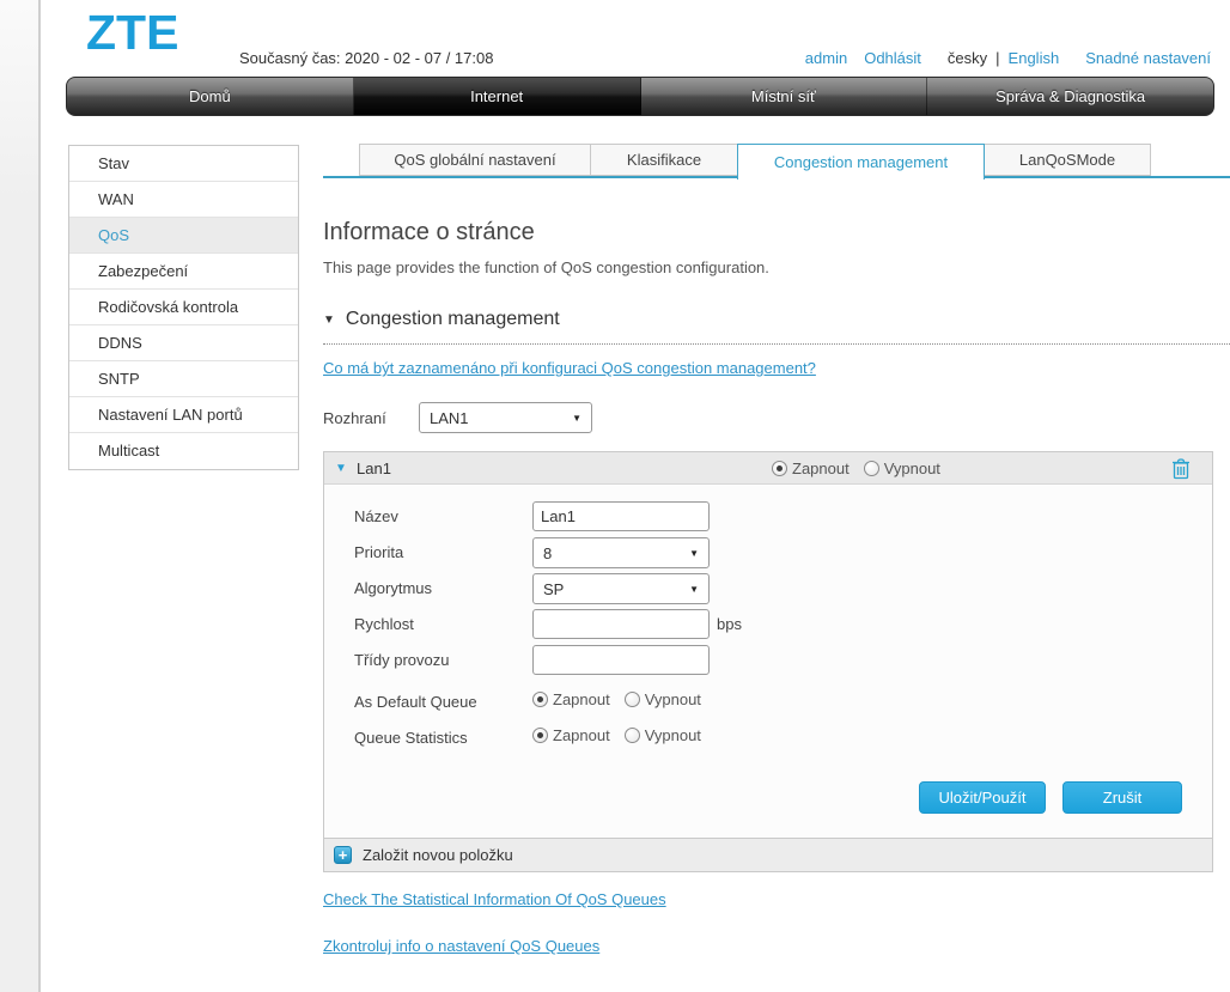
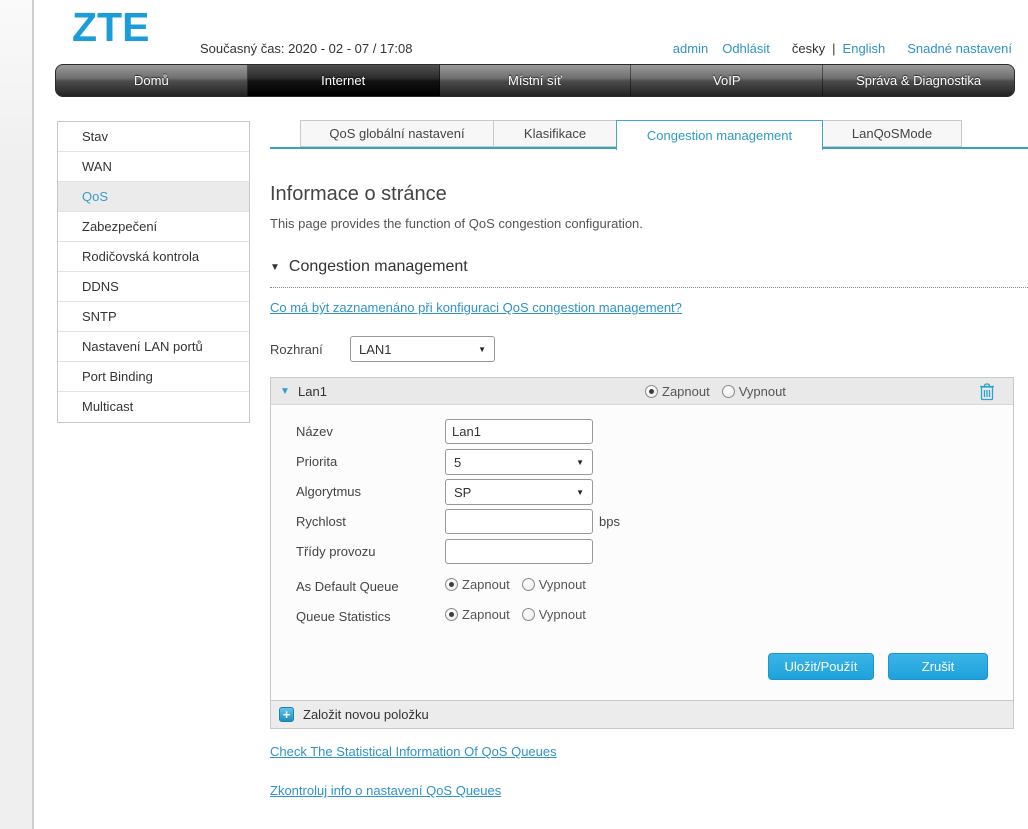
  ZTE
  Současný čas: 2020 - 02 - 07 / 17:08
  admin
  Odhlásit
  česky
  |
  English
  Snadné nastavení
  Domů
  Internet
  Místní síť
+ VoIP
  Správa & Diagnostika
  Stav
  WAN
  QoS
  Zabezpečení
  Rodičovská kontrola
  DDNS
  SNTP
  Nastavení LAN portů
+ Port Binding
  Multicast
  QoS globální nastavení
  Klasifikace
  Congestion management
  LanQoSMode
  Informace o stránce
  This page provides the function of QoS congestion configuration.
  ▼
  Congestion management
  Co má být zaznamenáno při konfiguraci QoS congestion management?
  Rozhraní
  LAN1
  ▼
  ▼
  Lan1
  Zapnout
  Vypnout
  Název
  Lan1
  Priorita
- 8
+ 5
  ▼
  Algorytmus
  SP
  ▼
  Rychlost
  bps
  Třídy provozu
  As Default Queue
  Zapnout
  Vypnout
  Queue Statistics
  Zapnout
  Vypnout
  Uložit/Použít
  Zrušit
  +
  Založit novou položku
  Check The Statistical Information Of QoS Queues
  Zkontroluj info o nastavení QoS Queues
